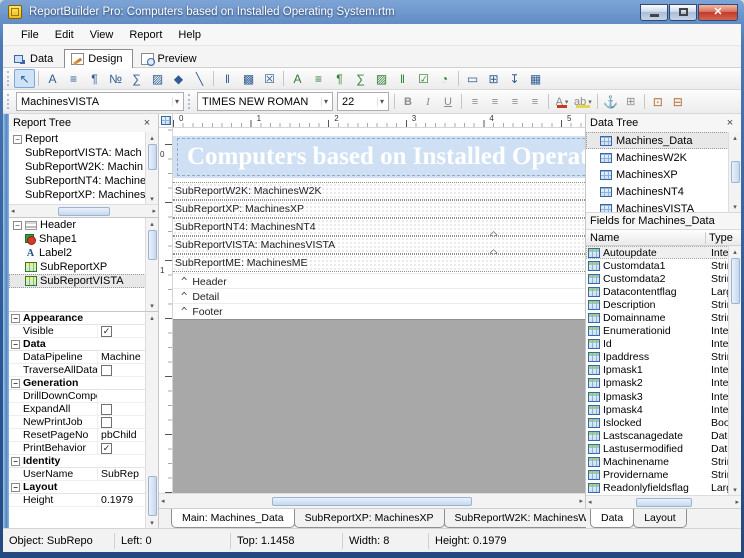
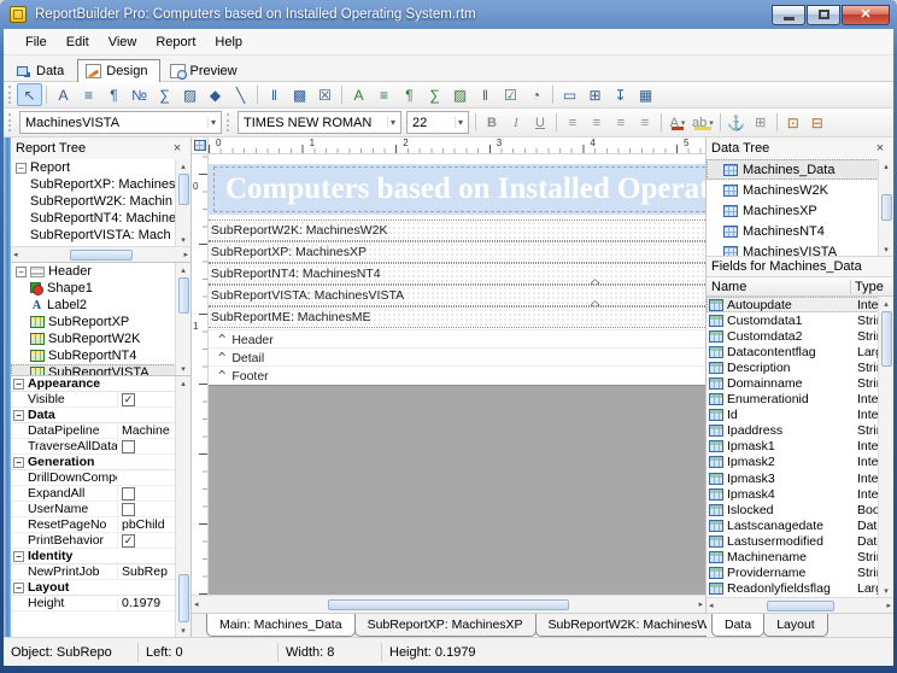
  ReportBuilder Pro: Computers based on Installed Operating System.rtm
  ✕
  File
  Edit
  View
  Report
  Help
  Data
  Design
  Preview
  ↖
  A
  ≡
  ¶
  №
  ∑
  ▨
  ◆
  ╲
  ‖
  ▩
  ☒
  A
  ≡
  ¶
  ∑
  ▨
  ‖
  ☑
  ◔
  ▭
  ⊞
  ↧
  ▦
  MachinesVISTA
  ▾
  TIMES NEW ROMAN
  ▾
  22
  ▾
  B
  I
  U
  ≡
  ≡
  ≡
  ≡
  A
  ab
  ⚓
  ⊞
  ⊡
  ⊟
  Report Tree
  ×
  −
  Report
- SubReportVISTA: Mach
+ SubReportXP: Machines
  SubReportW2K: Machin
  SubReportNT4: Machine
- SubReportXP: Machines
+ SubReportVISTA: Mach
  −
  Header
  Shape1
  A
  Label2
  SubReportXP
+ SubReportW2K
+ SubReportNT4
  SubReportVISTA
  −
  Appearance
  Visible
  ✓
  −
  Data
  DataPipeline
  Machine
  TraverseAllData
  −
  Generation
  DrillDownComp
  ExpandAll
- NewPrintJob
+ UserName
  ResetPageNo
  pbChild
  PrintBehavior
  ✓
  −
  Identity
- UserName
+ NewPrintJob
  SubRep
  −
  Layout
  Height
  0.1979
  0
  1
  2
  3
  4
  5
  0
  1
  Computers based on Installed Operat
  SubReportW2K: MachinesW2K
  SubReportXP: MachinesXP
  SubReportNT4: MachinesNT4
  ◇
  SubReportVISTA: MachinesVISTA
  ◇
  SubReportME: MachinesME
  ^
  Header
  ^
  Detail
  ^
  Footer
  Main: Machines_Data
  SubReportXP: MachinesXP
  SubReportW2K: MachinesW
  Data Tree
  ×
  Machines_Data
  MachinesW2K
  MachinesXP
  MachinesNT4
  MachinesVISTA
  Fields for Machines_Data
  Name
  Type
  Autoupdate
  Inte
  Customdata1
  Stri
  Customdata2
  Stri
  Datacontentflag
  Lar
  Description
  Stri
  Domainname
  Stri
  Enumerationid
  Inte
  Id
  Inte
  Ipaddress
  Stri
  Ipmask1
  Inte
  Ipmask2
  Inte
  Ipmask3
  Inte
  Ipmask4
  Inte
  Islocked
  Boo
  Lastscanagedate
  Dat
  Lastusermodified
  Dat
  Machinename
  Stri
  Providername
  Stri
  Readonlyfieldsflag
  Lar
  Data
  Layout
  Object: SubRepo
  Left: 0
- Top: 1.1458
  Width: 8
  Height: 0.1979
